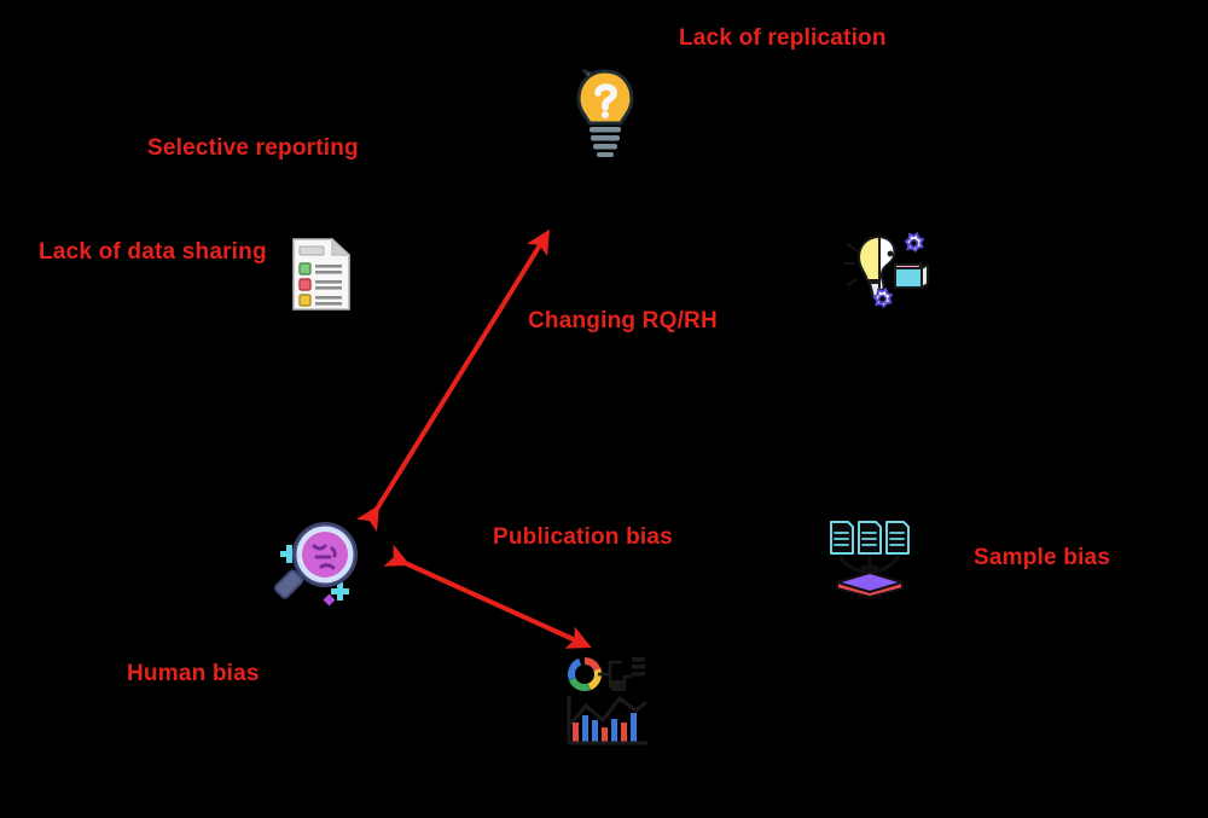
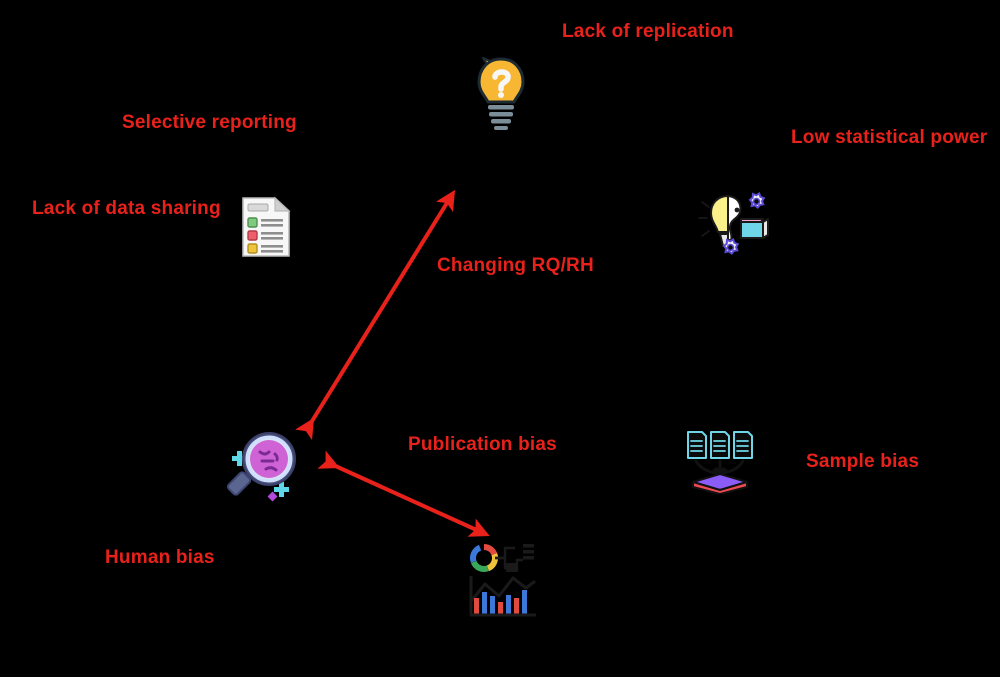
  Lack of replication
  Selective reporting
+ Low statistical power
  Lack of data sharing
  Changing RQ/RH
  Publication bias
  Sample bias
  Human bias
